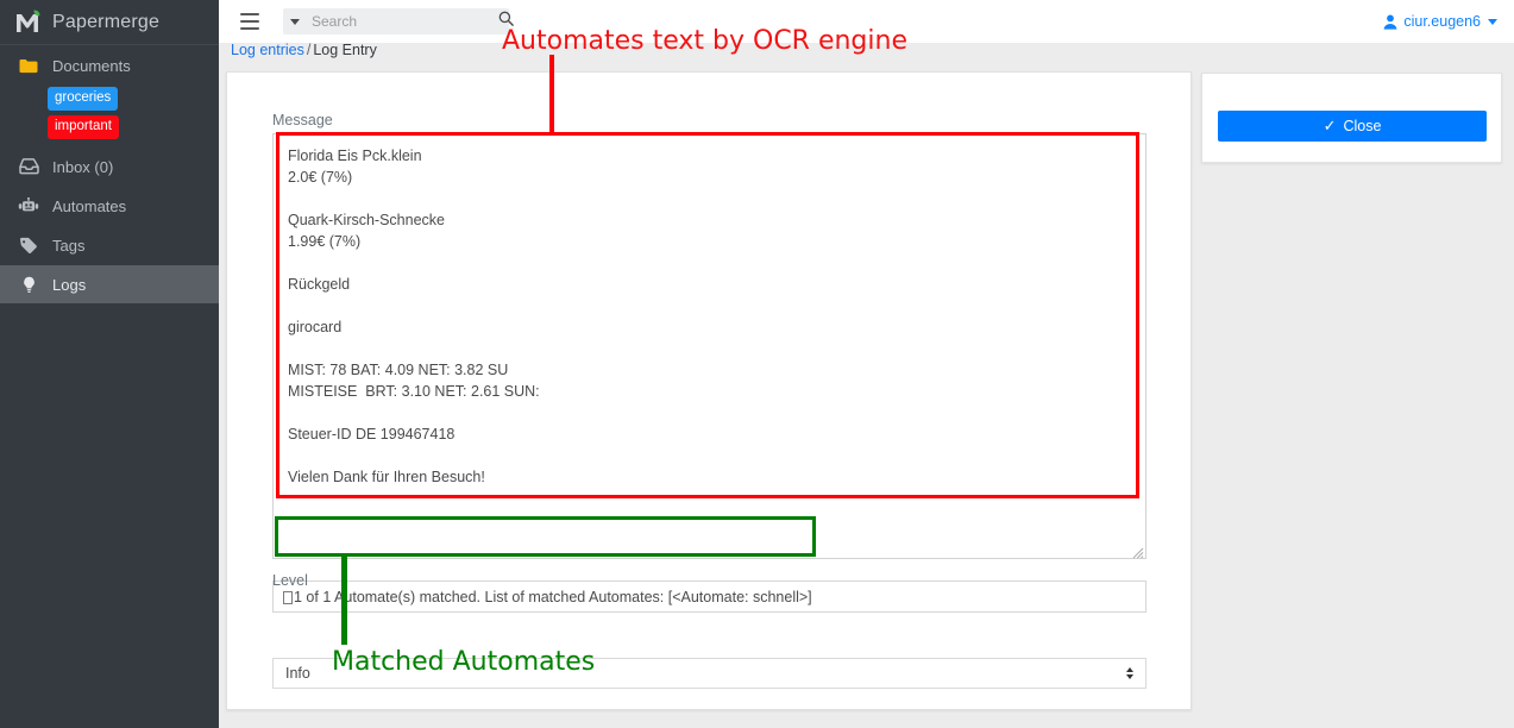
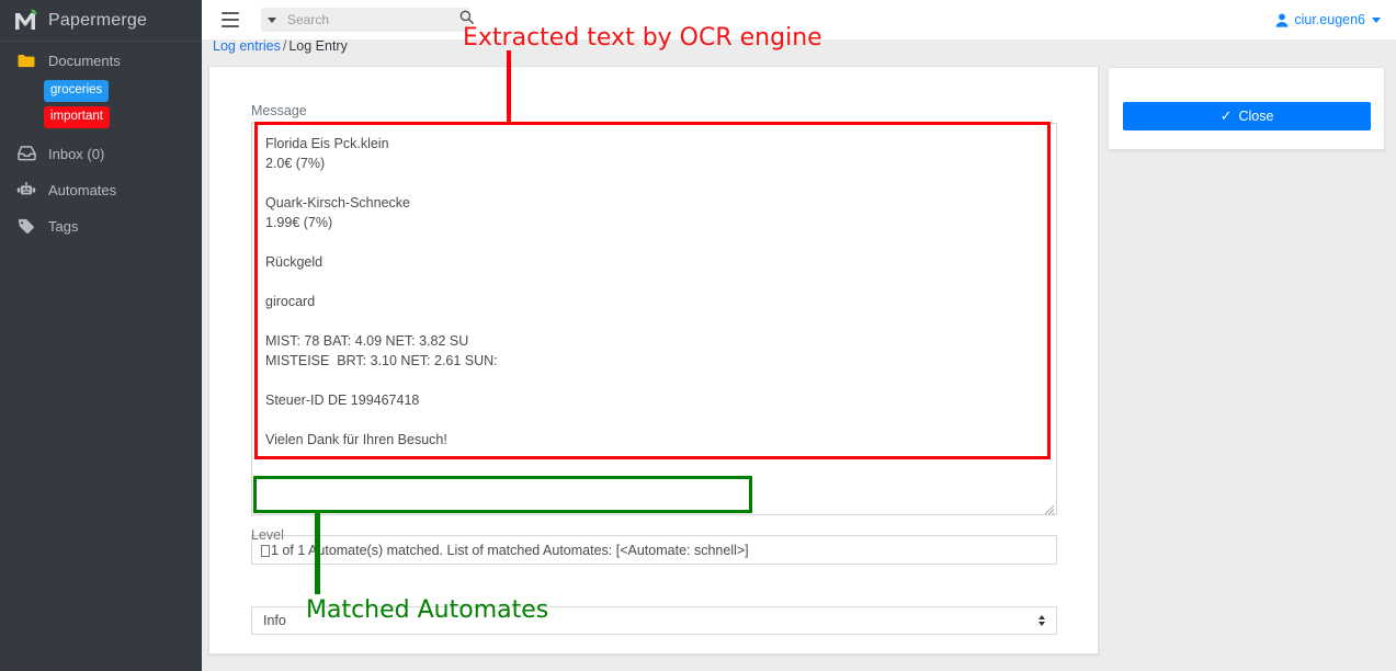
  Papermerge
  Documents
  groceries
  important
  Inbox (0)
  Automates
  Tags
- Logs
  Search
  ciur.eugen6
  Log entries / Log Entry
  Message
  Florida Eis Pck.klein
  2.0€ (7%)
  Quark-Kirsch-Schnecke
  1.99€ (7%)
  Rückgeld
  girocard
  MIST: 78 BAT: 4.09 NET: 3.82 SU
  MISTEISE BRT: 3.10 NET: 2.61 SUN:
  Steuer-ID DE 199467418
  Vielen Dank für Ihren Besuch!
  1 of 1 Automate(s) matched. List of matched Automates: [<Automate: schnell>]
  Level
  Info
  ✓
  Close
- Automates text by OCR engine
+ Extracted text by OCR engine
  Matched Automates
